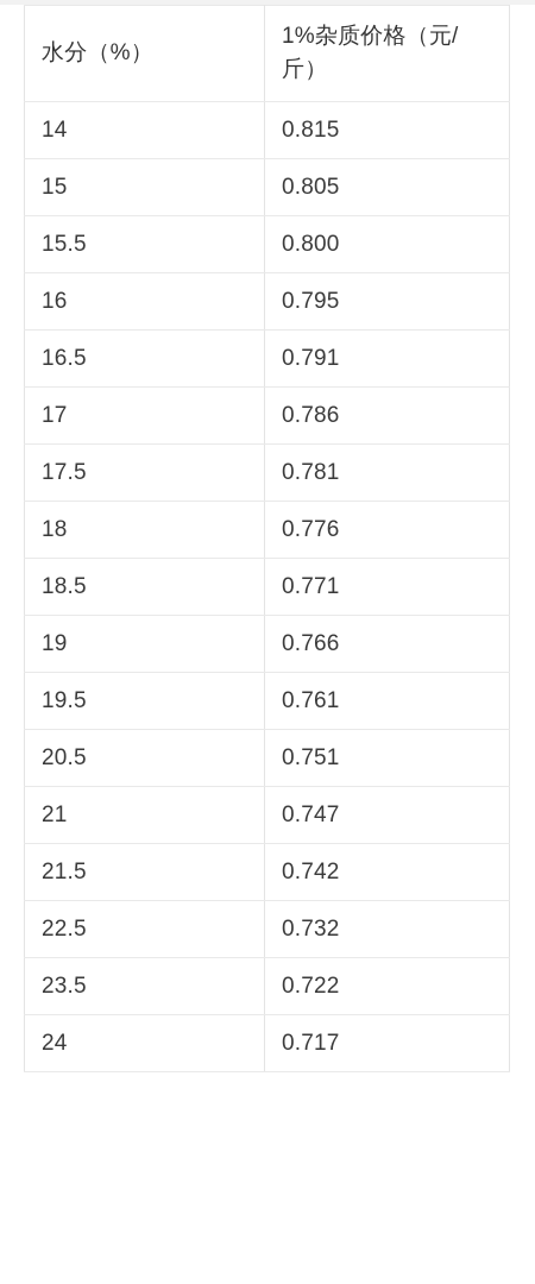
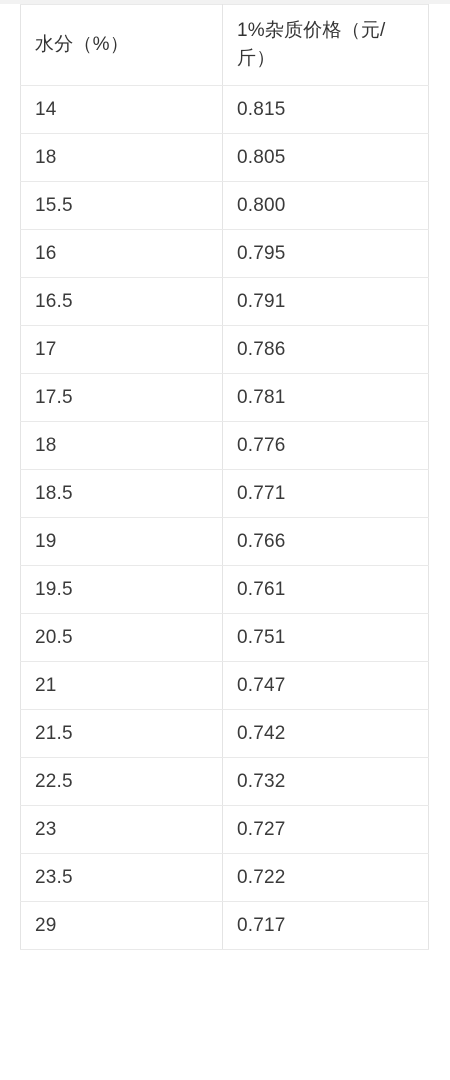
  水分（%）	1%杂质价格（元/斤）
  14	0.815
- 15	0.805
+ 18	0.805
  15.5	0.800
  16	0.795
  16.5	0.791
  17	0.786
  17.5	0.781
  18	0.776
  18.5	0.771
  19	0.766
  19.5	0.761
  20.5	0.751
  21	0.747
  21.5	0.742
  22.5	0.732
+ 23	0.727
  23.5	0.722
- 24	0.717
+ 29	0.717
